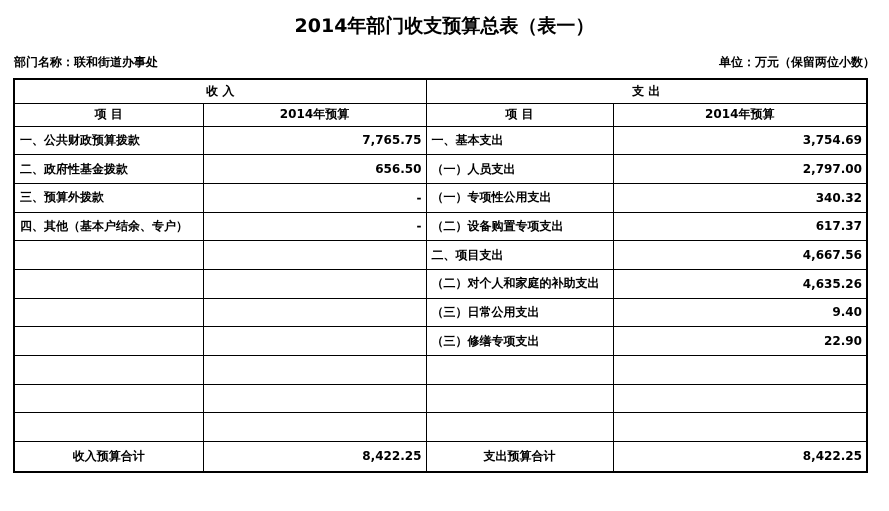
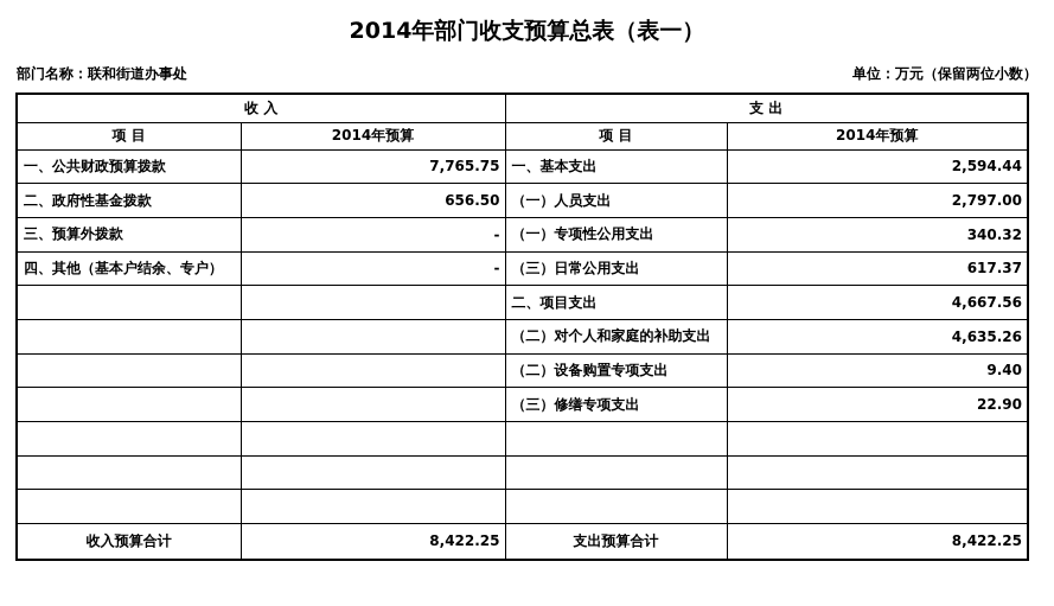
  2014年部门收支预算总表（表一）
  部门名称：联和街道办事处
  单位：万元（保留两位小数）
  收 入	支 出
  项 目	2014年预算	项 目	2014年预算
- 一、公共财政预算拨款	7,765.75	一、基本支出	3,754.69
+ 一、公共财政预算拨款	7,765.75	一、基本支出	2,594.44
  二、政府性基金拨款	656.50	（一）人员支出	2,797.00
  三、预算外拨款	-	（一）专项性公用支出	340.32
- 四、其他（基本户结余、专户）	-	（二）设备购置专项支出	617.37
+ 四、其他（基本户结余、专户）	-	（三）日常公用支出	617.37
  		二、项目支出	4,667.56
  		（二）对个人和家庭的补助支出	4,635.26
- 		（三）日常公用支出	9.40
+ 		（二）设备购置专项支出	9.40
  		（三）修缮专项支出	22.90
  收入预算合计	8,422.25	支出预算合计	8,422.25
